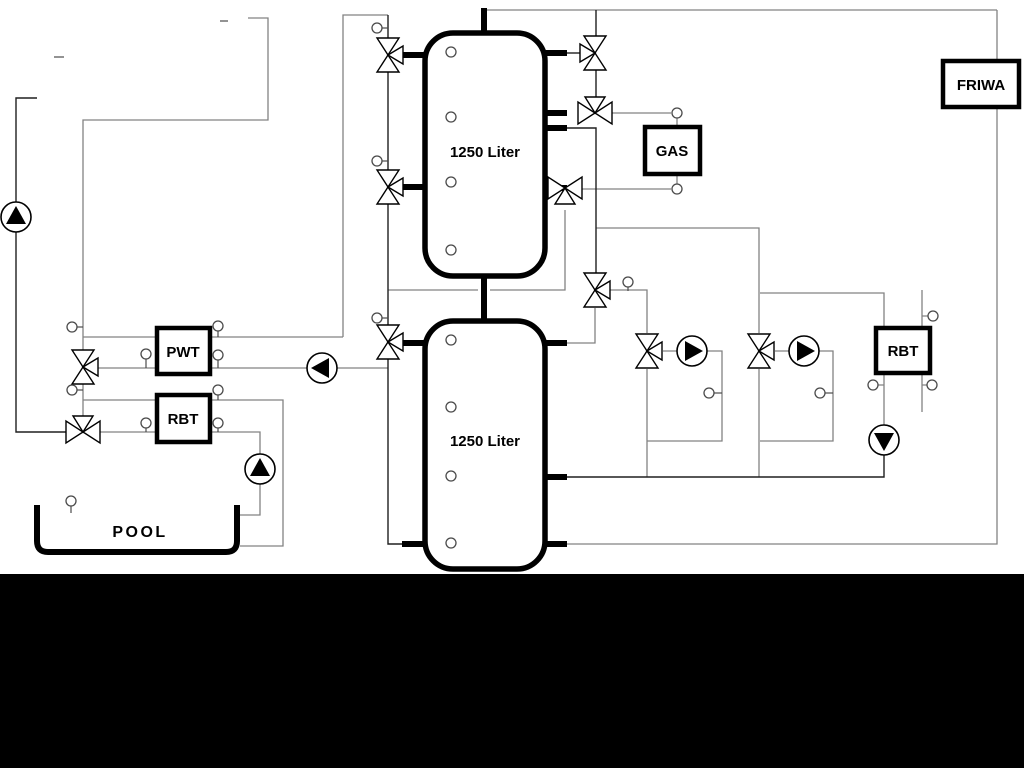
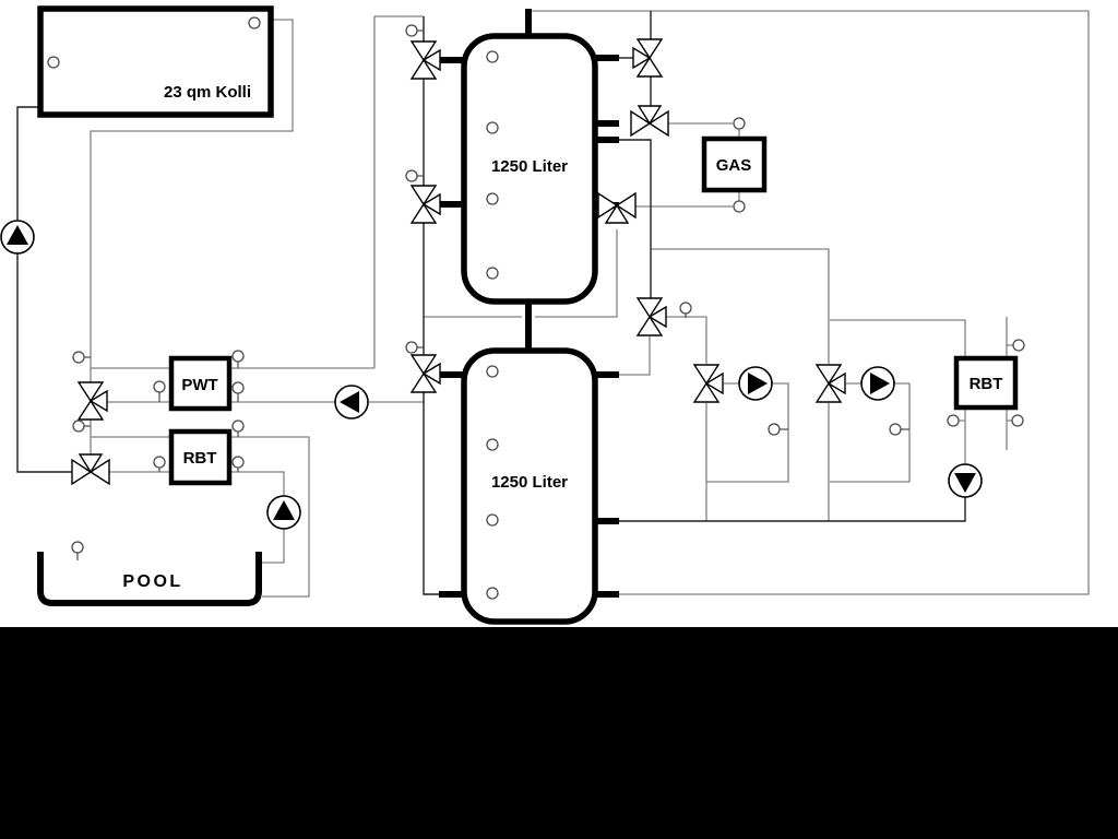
+ 23 qm Kolli
  1250 Liter
  1250 Liter
  GAS
- FRIWA
  PWT
  RBT
  RBT
  POOL
